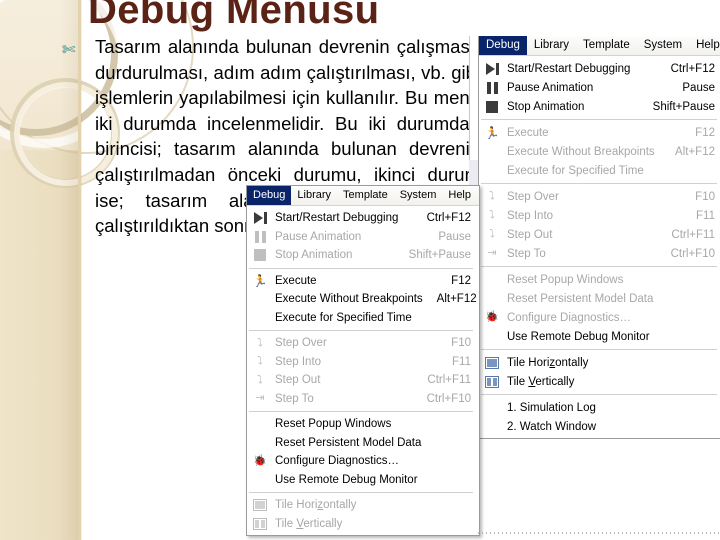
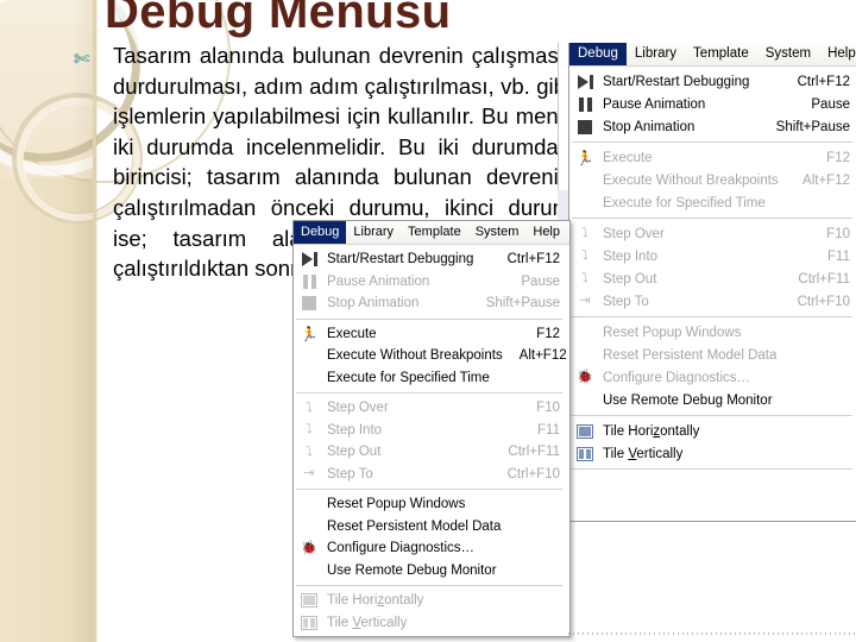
  Debug Menüsü
  ✄
  Tasarım alanında bulunan devrenin çalışmas durdurulması, adım adım çalıştırılması, vb. gi işlemlerin yapılabilmesi için kullanılır. Bu men iki durumda incelenmelidir. Bu iki durumda birincisi; tasarım alanında bulunan devreni çalıştırılmadan önceki durumu, ikinci duru ise; tasarım al çalıştırıldıktan son
  Debug
  Library
  Template
  System
  Help
  Start/Restart Debugging
  Ctrl+F12
  Pause Animation
  Pause
  Stop Animation
  Shift+Pause
  🏃
  Execute
  F12
  Execute Without Breakpoints
  Alt+F12
  Execute for Specified Time
  ⤵
  Step Over
  F10
  ⤵
  Step Into
  F11
  ⤵
  Step Out
  Ctrl+F11
  ⇥
  Step To
  Ctrl+F10
  Reset Popup Windows
  Reset Persistent Model Data
  🐞
  Configure Diagnostics…
  Use Remote Debug Monitor
  Tile Horizontally
  Tile Vertically
- 1. Simulation Log
- 2. Watch Window
  Debug
  Library
  Template
  System
  Help
  Start/Restart Debugging
  Ctrl+F12
  Pause Animation
  Pause
  Stop Animation
  Shift+Pause
  🏃
  Execute
  F12
  Execute Without Breakpoints
  Alt+F12
  Execute for Specified Time
  ⤵
  Step Over
  F10
  ⤵
  Step Into
  F11
  ⤵
  Step Out
  Ctrl+F11
  ⇥
  Step To
  Ctrl+F10
  Reset Popup Windows
  Reset Persistent Model Data
  🐞
  Configure Diagnostics…
  Use Remote Debug Monitor
  Tile Horizontally
  Tile Vertically
